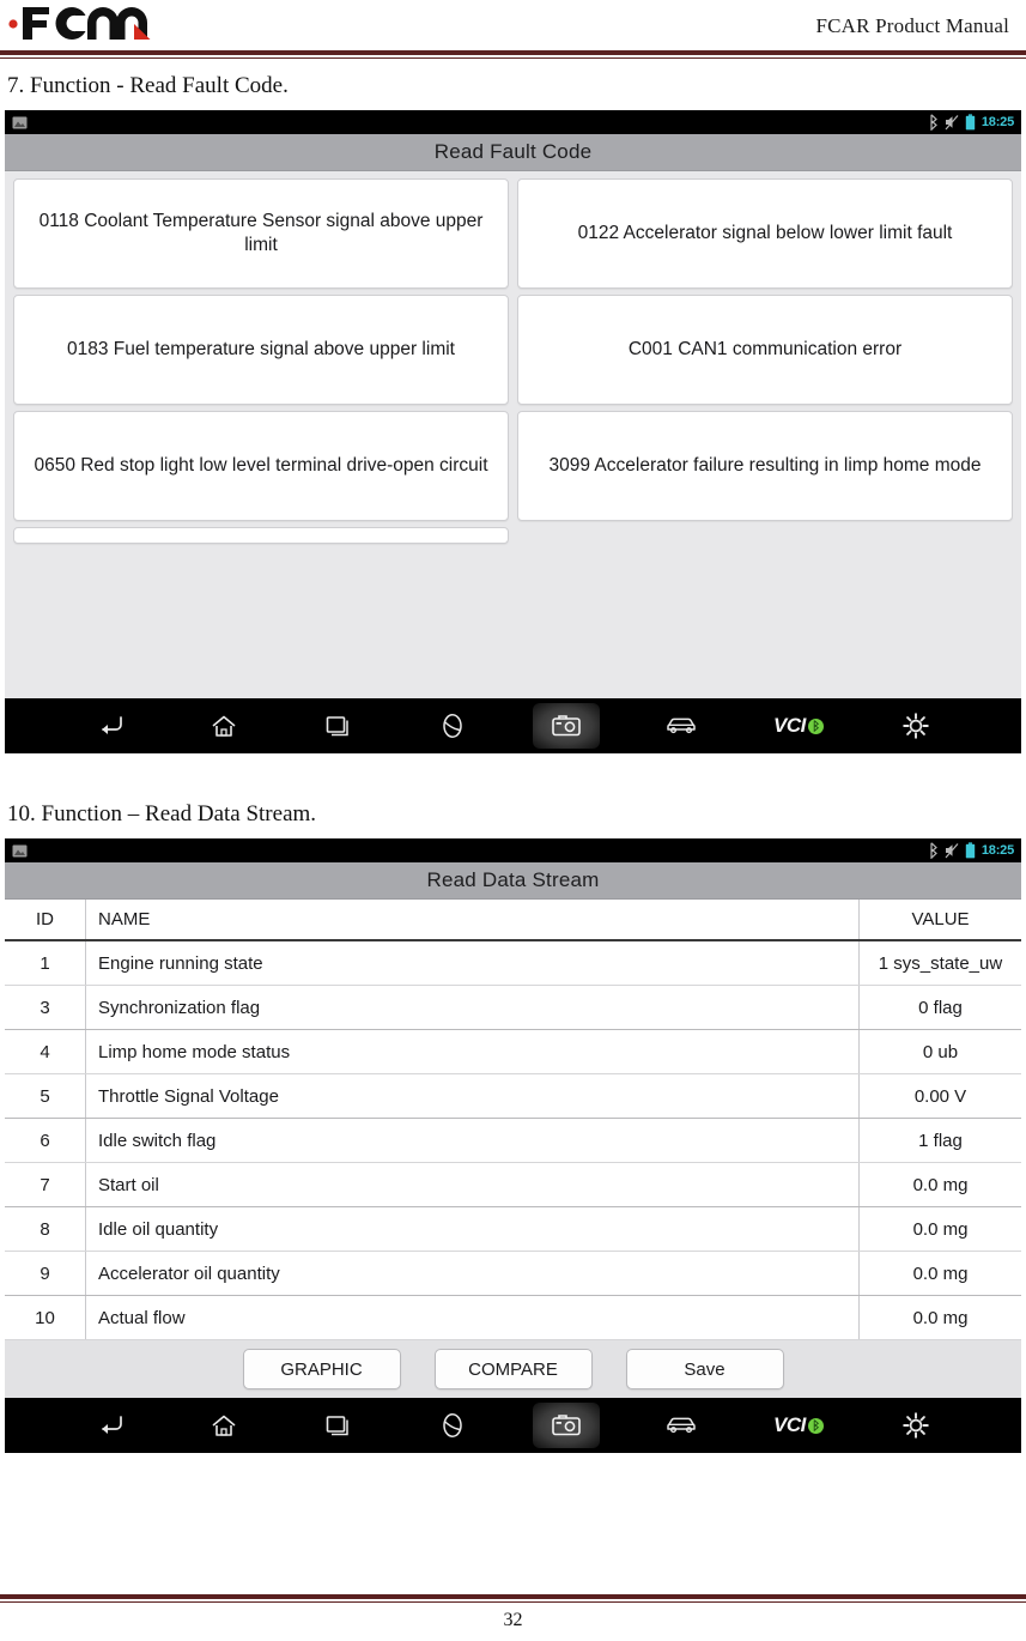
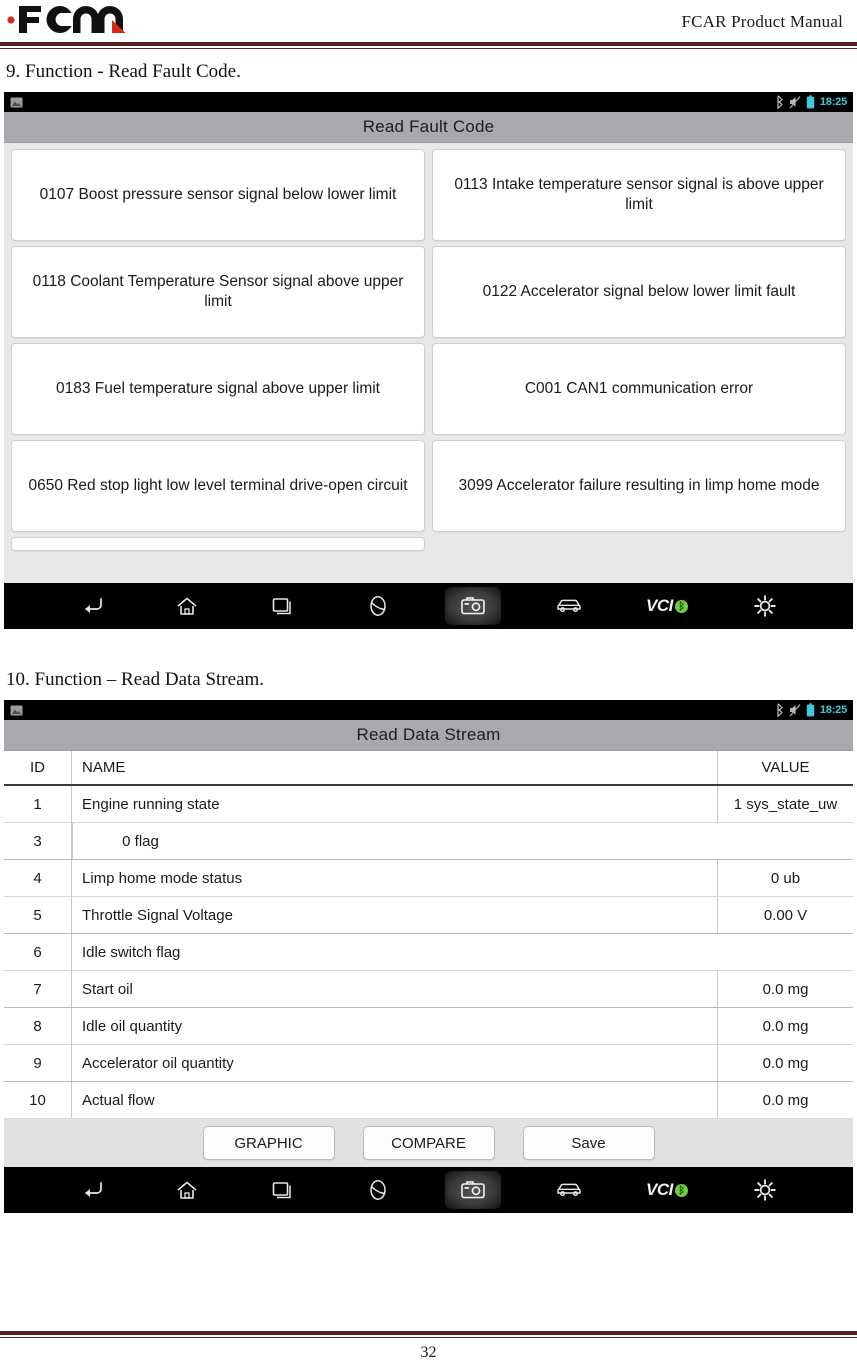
  FCAR Product Manual
- 7. Function - Read Fault Code.
+ 9. Function - Read Fault Code.
  18:25
  Read Fault Code
+ 0107 Boost pressure sensor signal below lower limit
+ 0113 Intake temperature sensor signal is above upper limit
  0118 Coolant Temperature Sensor signal above upper limit
  0122 Accelerator signal below lower limit fault
  0183 Fuel temperature signal above upper limit
  C001 CAN1 communication error
  0650 Red stop light low level terminal drive-open circuit
  3099 Accelerator failure resulting in limp home mode
  VCI
  10. Function – Read Data Stream.
  18:25
  Read Data Stream
  ID
  NAME
  VALUE
  1
  Engine running state
  1 sys_state_uw
  3
- Synchronization flag
  0 flag
  4
  Limp home mode status
  0 ub
  5
  Throttle Signal Voltage
  0.00 V
  6
  Idle switch flag
- 1 flag
  7
  Start oil
  0.0 mg
  8
  Idle oil quantity
  0.0 mg
  9
  Accelerator oil quantity
  0.0 mg
  10
  Actual flow
  0.0 mg
  GRAPHIC
  COMPARE
  Save
  VCI
  32
